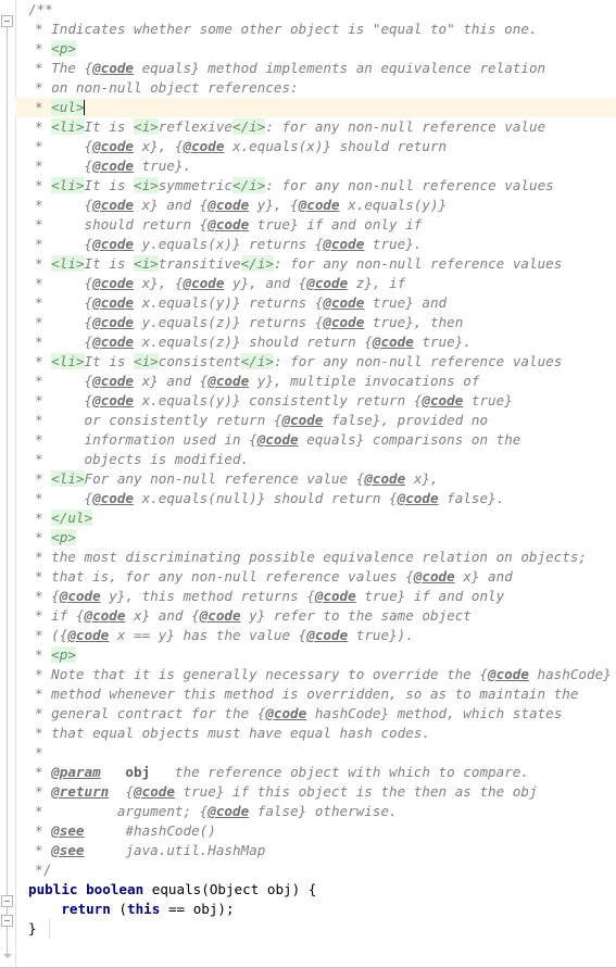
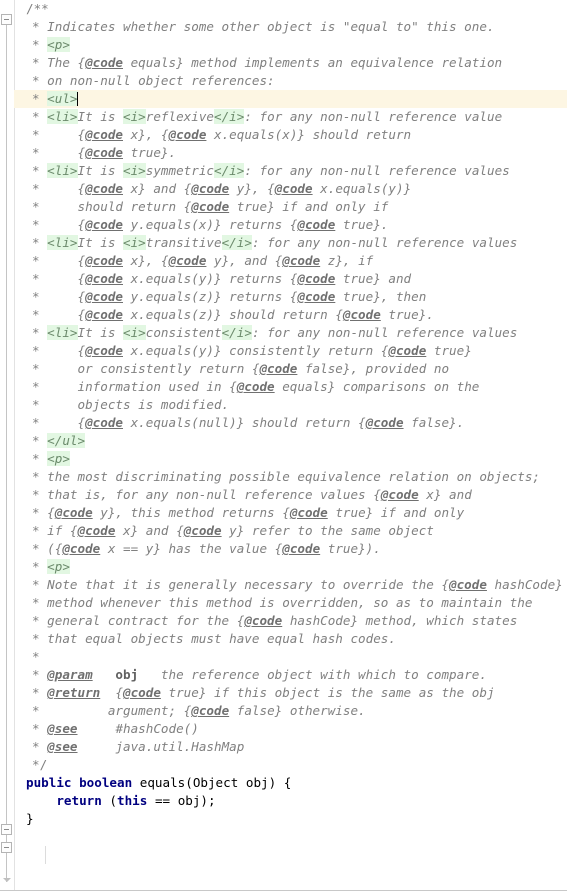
  /**
  * Indicates whether some other object is "equal to" this one.
  * <p>
  * The {@code equals} method implements an equivalence relation
  * on non-null object references:
  * <ul>
  * <li>It is <i>reflexive</i>: for any non-null reference value
  * {@code x}, {@code x.equals(x)} should return
  * {@code true}.
  * <li>It is <i>symmetric</i>: for any non-null reference values
  * {@code x} and {@code y}, {@code x.equals(y)}
  * should return {@code true} if and only if
  * {@code y.equals(x)} returns {@code true}.
  * <li>It is <i>transitive</i>: for any non-null reference values
  * {@code x}, {@code y}, and {@code z}, if
  * {@code x.equals(y)} returns {@code true} and
  * {@code y.equals(z)} returns {@code true}, then
  * {@code x.equals(z)} should return {@code true}.
  * <li>It is <i>consistent</i>: for any non-null reference values
- * {@code x} and {@code y}, multiple invocations of
  * {@code x.equals(y)} consistently return {@code true}
  * or consistently return {@code false}, provided no
  * information used in {@code equals} comparisons on the
  * objects is modified.
- * <li>For any non-null reference value {@code x},
  * {@code x.equals(null)} should return {@code false}.
  * </ul>
  * <p>
  * the most discriminating possible equivalence relation on objects;
  * that is, for any non-null reference values {@code x} and
  * {@code y}, this method returns {@code true} if and only
  * if {@code x} and {@code y} refer to the same object
  * ({@code x == y} has the value {@code true}).
  * <p>
  * Note that it is generally necessary to override the {@code hashCode}
  * method whenever this method is overridden, so as to maintain the
  * general contract for the {@code hashCode} method, which states
  * that equal objects must have equal hash codes.
  *
  * @param obj the reference object with which to compare.
- * @return {@code true} if this object is the then as the obj
+ * @return {@code true} if this object is the same as the obj
  * argument; {@code false} otherwise.
  * @see #hashCode()
  * @see java.util.HashMap
  */
  public boolean equals(Object obj) {
  return (this == obj);
  }
